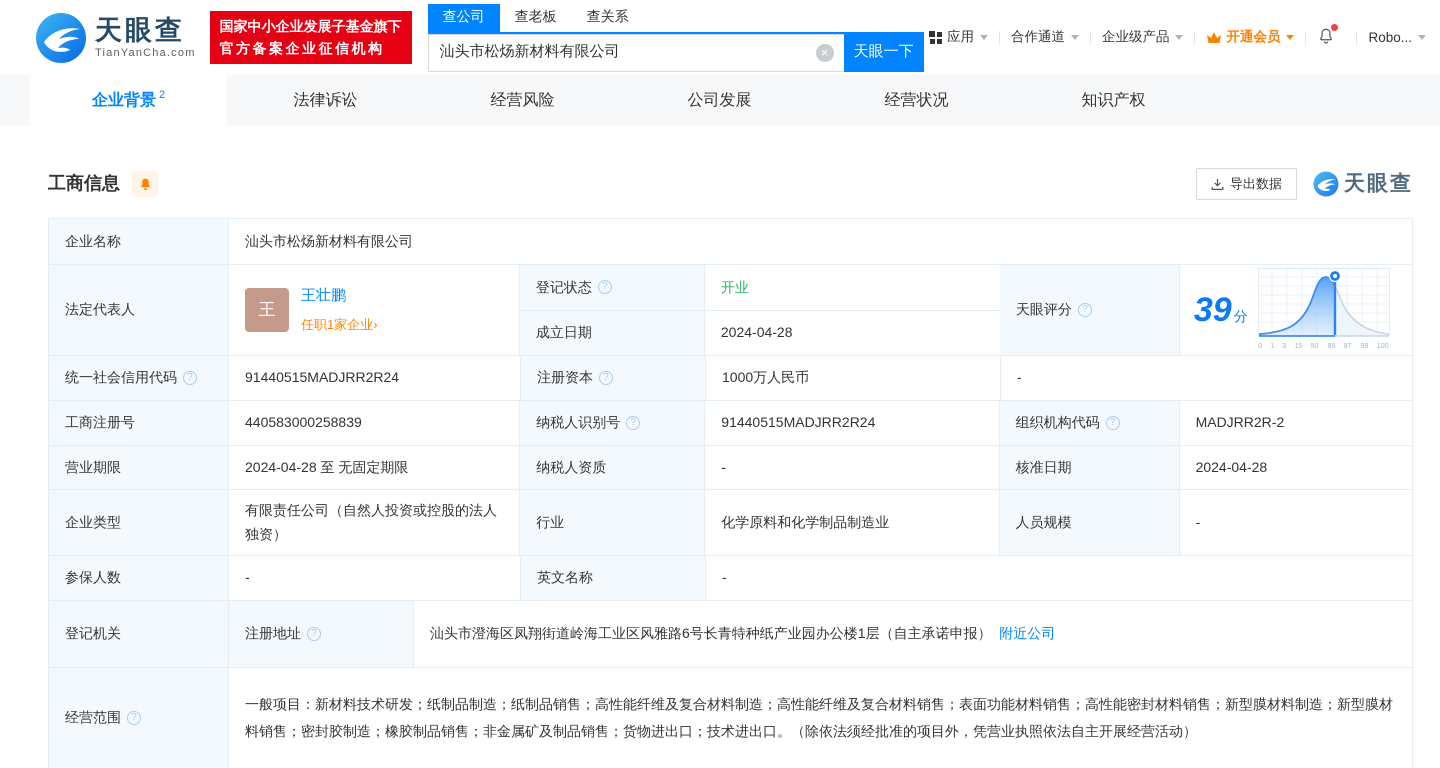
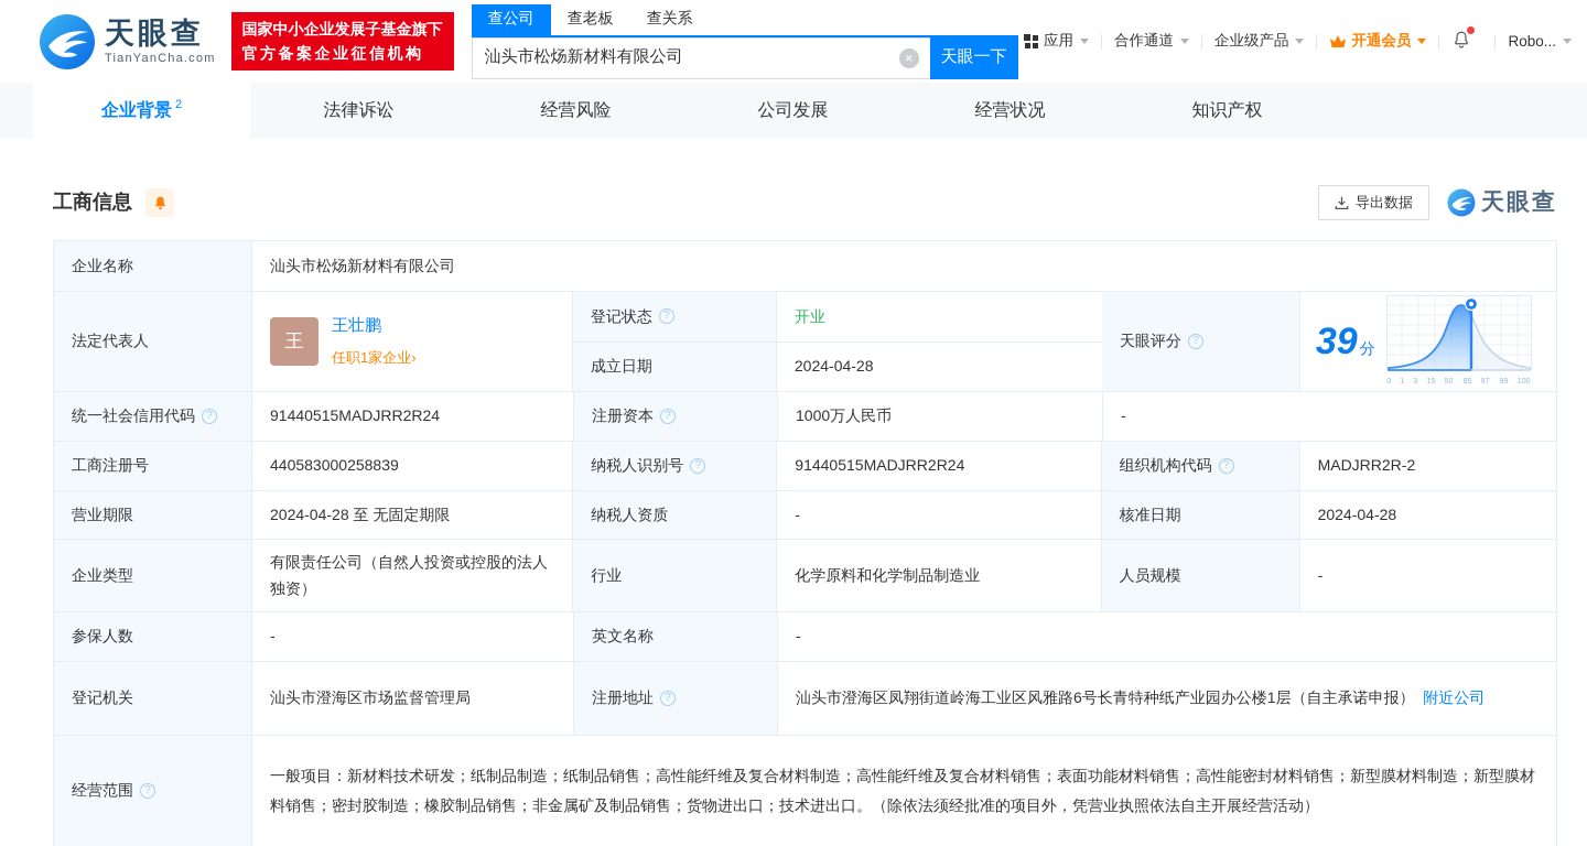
  天眼查
  TianYanCha.com
  国家中小企业发展子基金旗下
  官方备案企业征信机构
  查公司
  查老板
  查关系
  汕头市松炀新材料有限公司
  ×
  天眼一下
  应用
  合作通道
  企业级产品
  开通会员
  Robo...
  企业背景
  2
  法律诉讼
  经营风险
  公司发展
  经营状况
  知识产权
  工商信息
  导出数据
  天眼查
  企业名称
  汕头市松炀新材料有限公司
  法定代表人
  王
  王壮鹏
  任职1家企业›
  登记状态
  ?
  开业
  成立日期
  2024-04-28
  天眼评分
  ?
  39 分
  0
  1
  3
  15
  50
  85
  97
  99
  100
  统一社会信用代码
  ?
  91440515MADJRR2R24
  注册资本
  ?
  1000万人民币
  -
  工商注册号
  440583000258839
  纳税人识别号
  ?
  91440515MADJRR2R24
  组织机构代码
  ?
  MADJRR2R-2
  营业期限
  2024-04-28 至 无固定期限
  纳税人资质
  -
  核准日期
  2024-04-28
  企业类型
  有限责任公司（自然人投资或控股的法人独资）
  行业
  化学原料和化学制品制造业
  人员规模
  -
  参保人数
  -
  英文名称
  -
  登记机关
+ 汕头市澄海区市场监督管理局
  注册地址
  ?
  汕头市澄海区凤翔街道岭海工业区风雅路6号长青特种纸产业园办公楼1层（自主承诺申报） 附近公司
  经营范围
  ?
  一般项目：新材料技术研发；纸制品制造；纸制品销售；高性能纤维及复合材料制造；高性能纤维及复合材料销售；表面功能材料销售；高性能密封材料销售；新型膜材料制造；新型膜材料销售；密封胶制造；橡胶制品销售；非金属矿及制品销售；货物进出口；技术进出口。（除依法须经批准的项目外，凭营业执照依法自主开展经营活动）
